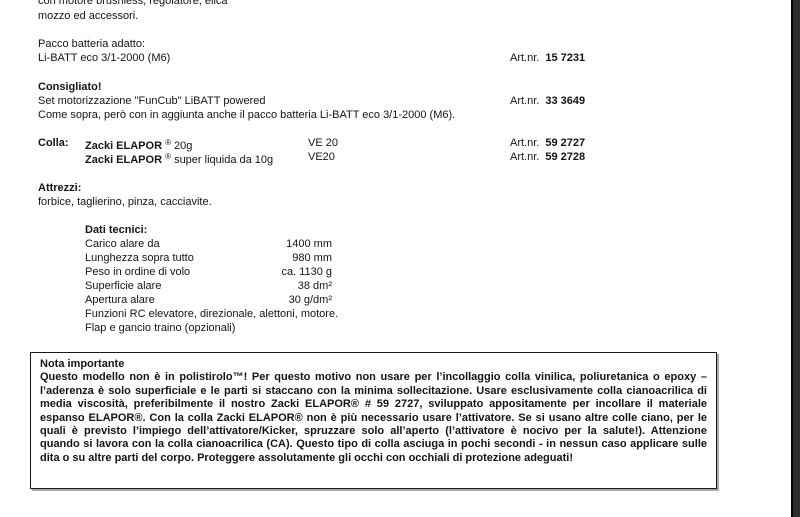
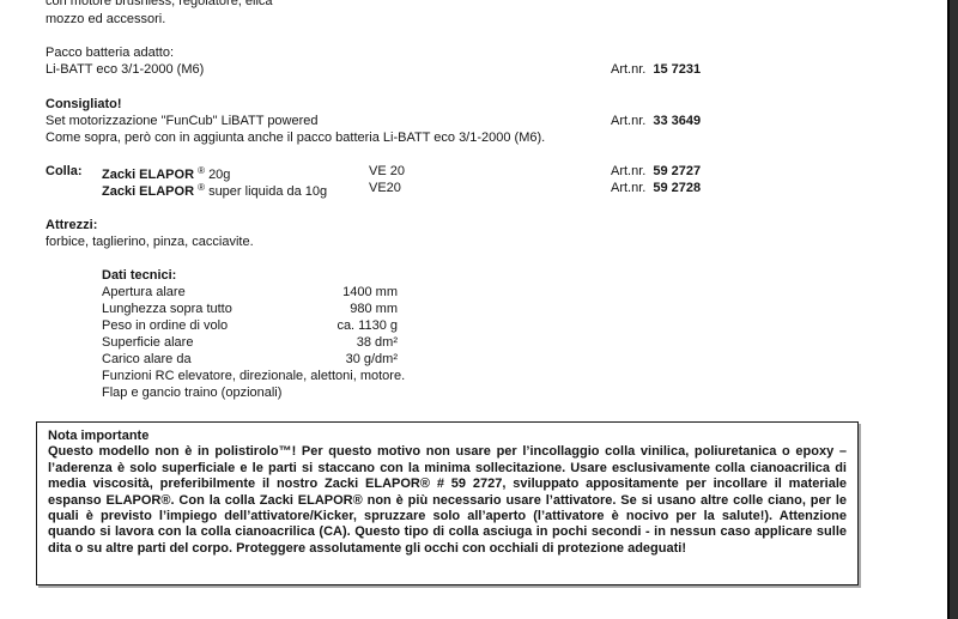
  con motore brushless, regolatore, elica
  mozzo ed accessori.
  Pacco batteria adatto:
  Li-BATT eco 3/1-2000 (M6)
  Art.nr. 15 7231
  Consigliato!
  Set motorizzazione "FunCub" LiBATT powered
  Art.nr. 33 3649
  Come sopra, però con in aggiunta anche il pacco batteria Li-BATT eco 3/1-2000 (M6).
  Colla:
  Zacki ELAPOR ® 20g
  VE 20
  Art.nr. 59 2727
  Zacki ELAPOR ® super liquida da 10g
  VE20
  Art.nr. 59 2728
  Attrezzi:
  forbice, taglierino, pinza, cacciavite.
  Dati tecnici:
- Carico alare da
+ Apertura alare
  1400 mm
  Lunghezza sopra tutto
  980 mm
  Peso in ordine di volo
  ca. 1130 g
  Superficie alare
  38 dm²
- Apertura alare
+ Carico alare da
  30 g/dm²
  Funzioni RC elevatore, direzionale, alettoni, motore.
  Flap e gancio traino (opzionali)
  Nota importante
  Questo modello non è in polistirolo™! Per questo motivo non usare per l’incollaggio colla vinilica, poliuretanica o epoxy – l’aderenza è solo superficiale e le parti si staccano con la minima sollecitazione. Usare esclusivamente colla cianoacrilica di media viscosità, preferibilmente il nostro Zacki ELAPOR® # 59 2727, sviluppato appositamente per incollare il materiale espanso ELAPOR®. Con la colla Zacki ELAPOR® non è più necessario usare l’attivatore. Se si usano altre colle ciano, per le quali è previsto l’impiego dell’attivatore/Kicker, spruzzare solo all’aperto (l’attivatore è nocivo per la salute!). Attenzione quando si lavora con la colla cianoacrilica (CA). Questo tipo di colla asciuga in pochi secondi - in nessun caso applicare sulle dita o su altre parti del corpo. Proteggere assolutamente gli occhi con occhiali di protezione adeguati!
